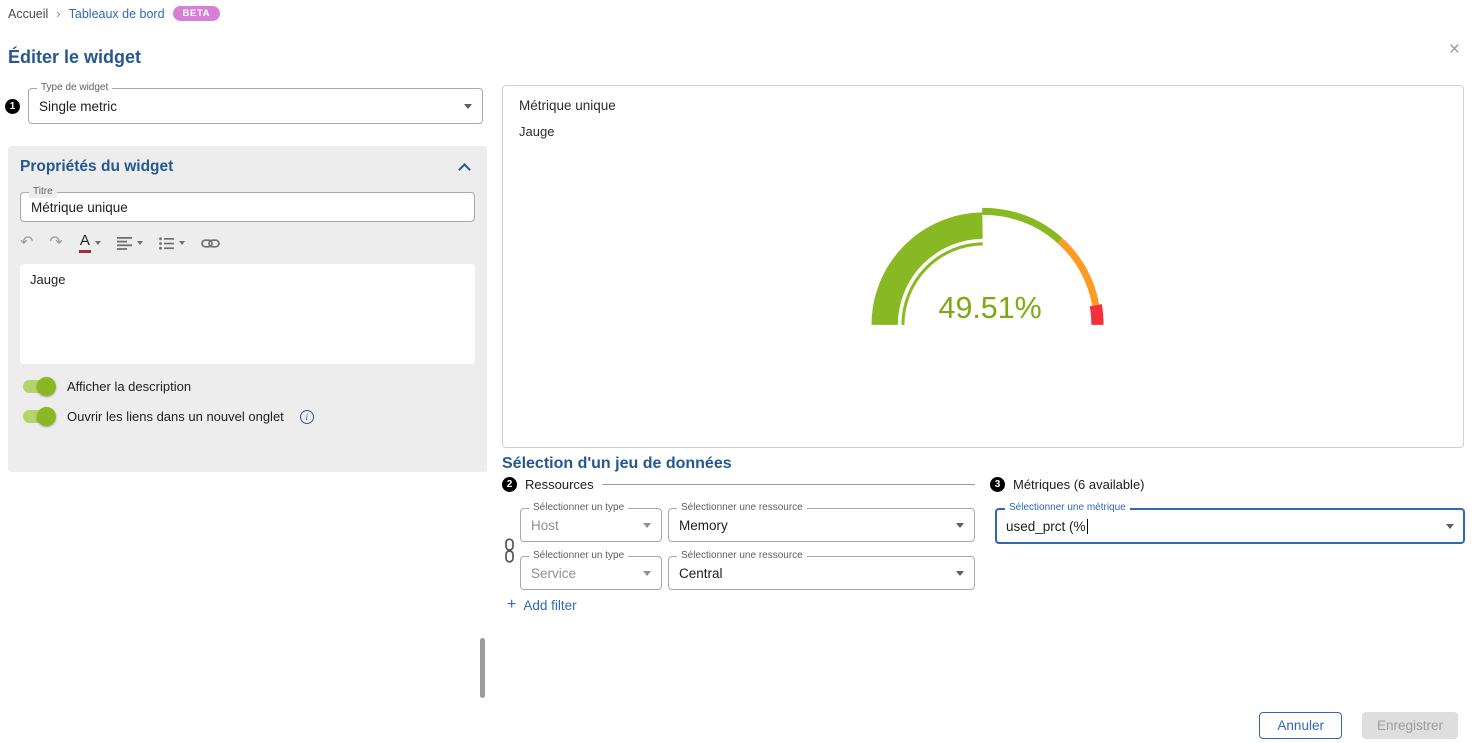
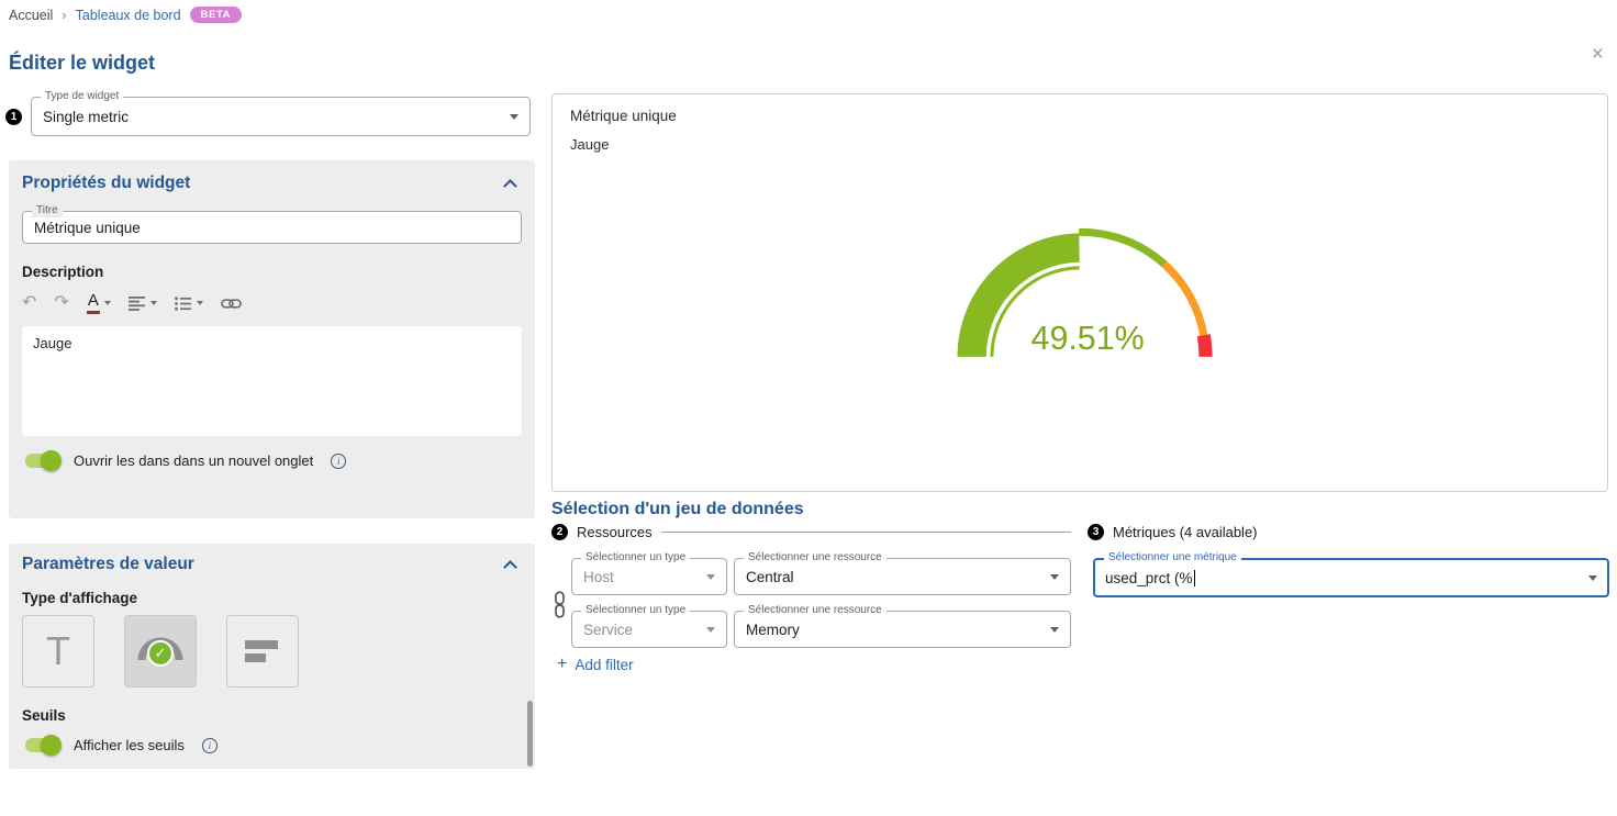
  Accueil
  ›
  Tableaux de bord
  BETA
  Éditer le widget
  ×
  1
  Type de widget
  Single metric
  Propriétés du widget
  Titre
  Métrique unique
+ Description
  ↶
  ↷
  A
  Jauge
- Afficher la description
- Ouvrir les liens dans un nouvel onglet
+ Ouvrir les dans dans un nouvel onglet
+ Paramètres de valeur
+ Type d'affichage
+ T
+ ✓
+ Seuils
+ Afficher les seuils
  Métrique unique
  Jauge
  49.51%
  Sélection d'un jeu de données
  2
  Ressources
  Sélectionner un type
  Host
  Sélectionner une ressource
- Memory
+ Central
  Sélectionner un type
  Service
  Sélectionner une ressource
- Central
+ Memory
  +
  Add filter
  3
- Métriques (6 available)
+ Métriques (4 available)
  Sélectionner une métrique
  used_prct (%
- Annuler
- Enregistrer
